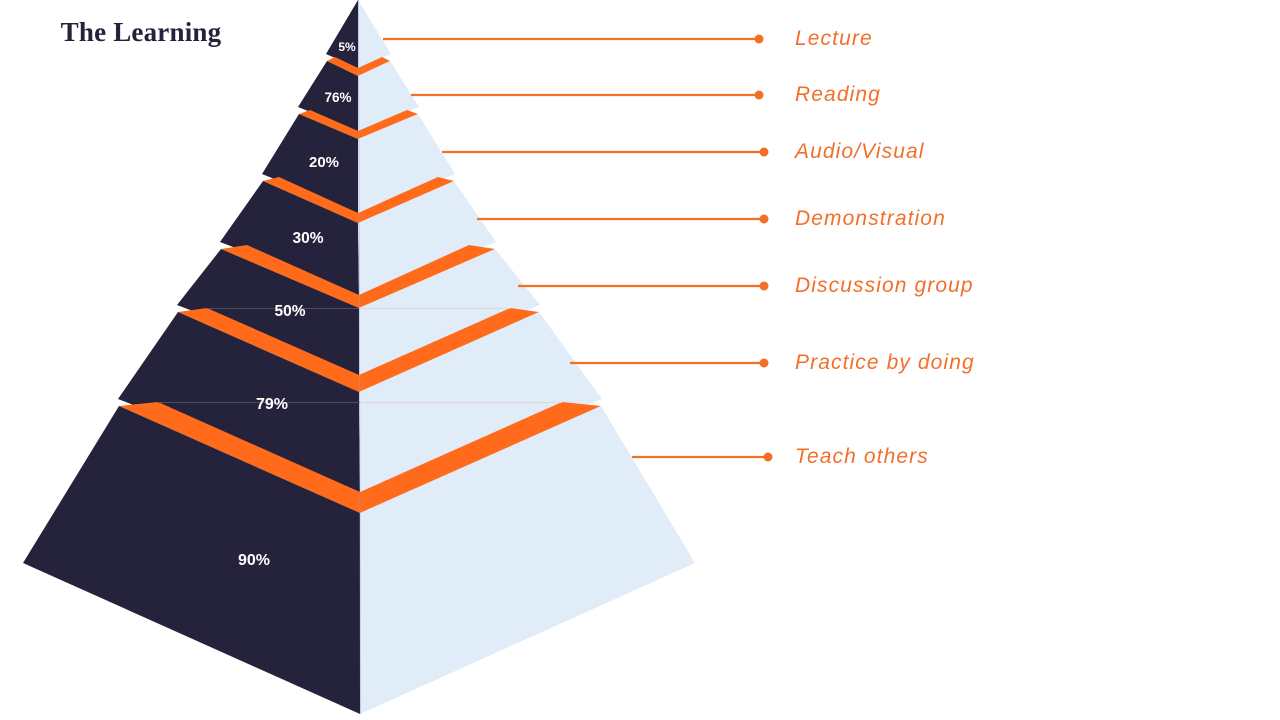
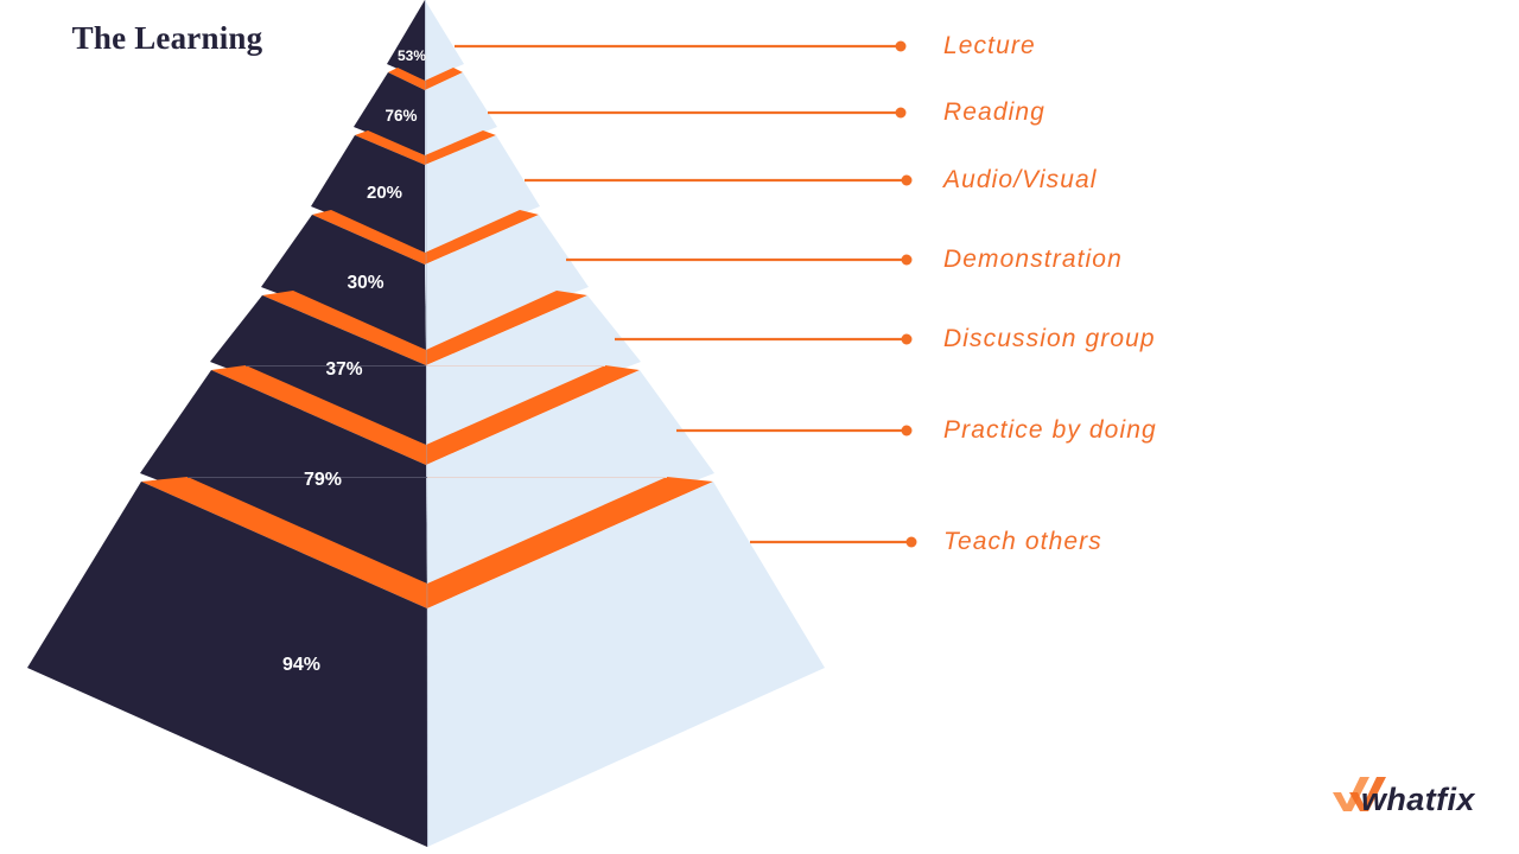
  The Learning
- 5%
+ 53%
  76%
  20%
  30%
- 50%
+ 37%
  79%
- 90%
+ 94%
+ whatfix
  Lecture
  Reading
  Audio/Visual
  Demonstration
  Discussion group
  Practice by doing
  Teach others
